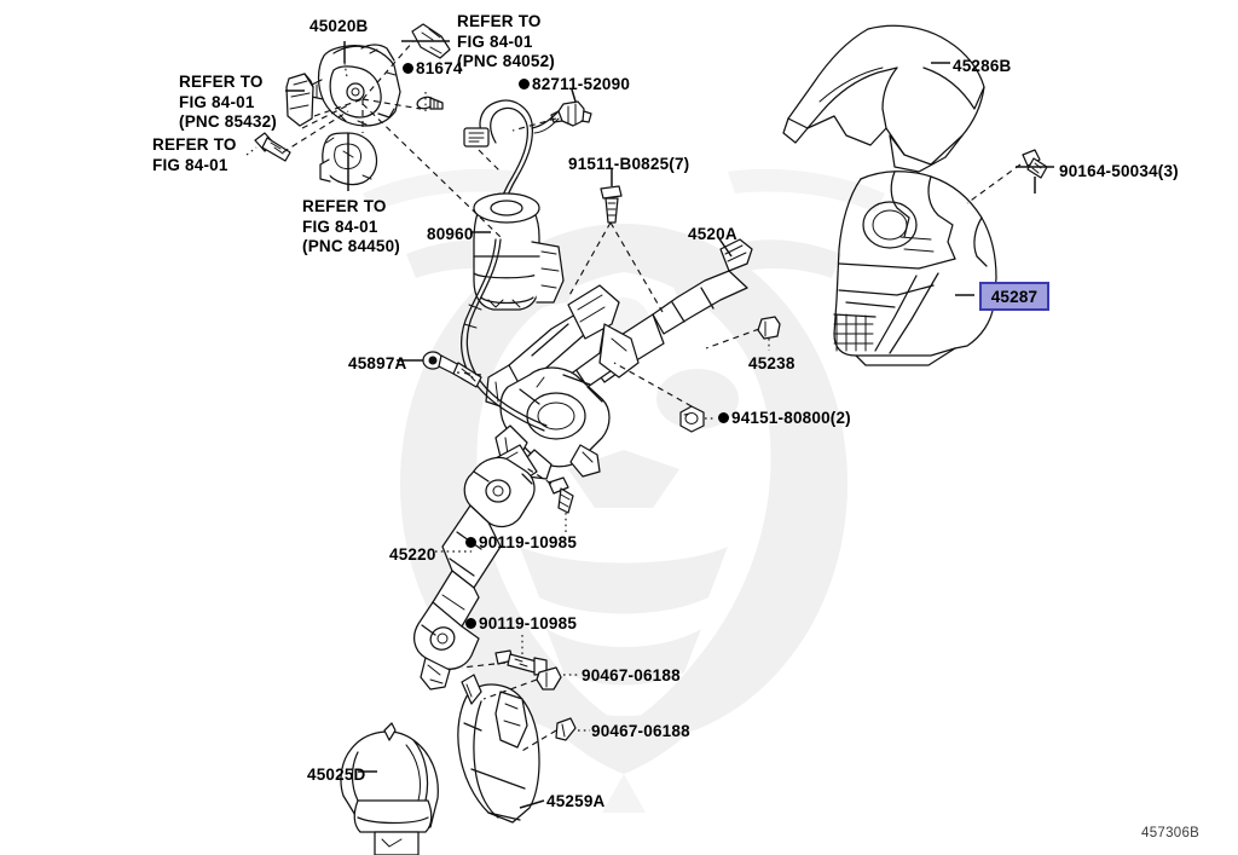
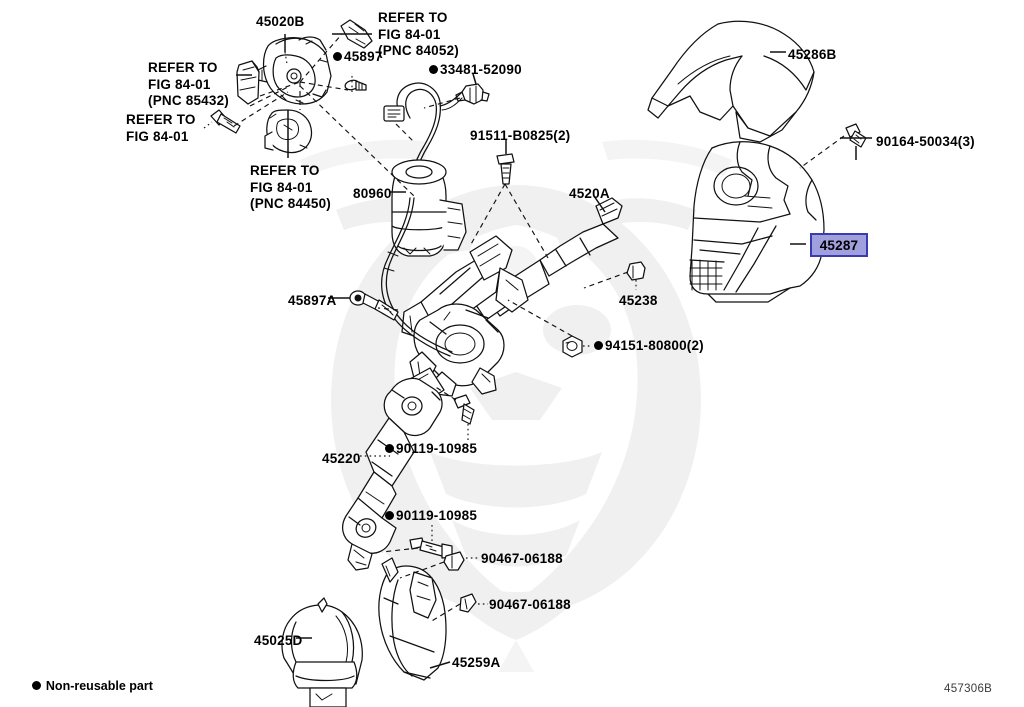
  45020B
  REFER TO
  FIG 84-01
  (PNC 84052)
- 81674
+ 45897
  REFER TO
  FIG 84-01
  (PNC 85432)
- 82711-52090
+ 33481-52090
  REFER TO
  FIG 84-01
- 91511-B0825(7)
+ 91511-B0825(2)
  REFER TO
  FIG 84-01
  (PNC 84450)
  80960
  4520A
  45286B
  90164-50034(3)
  45238
  45897A
  94151-80800(2)
  45220
  90119-10985
  90119-10985
  90467-06188
  90467-06188
  45025D
  45259A
  45287
+ Non-reusable part
  457306B
